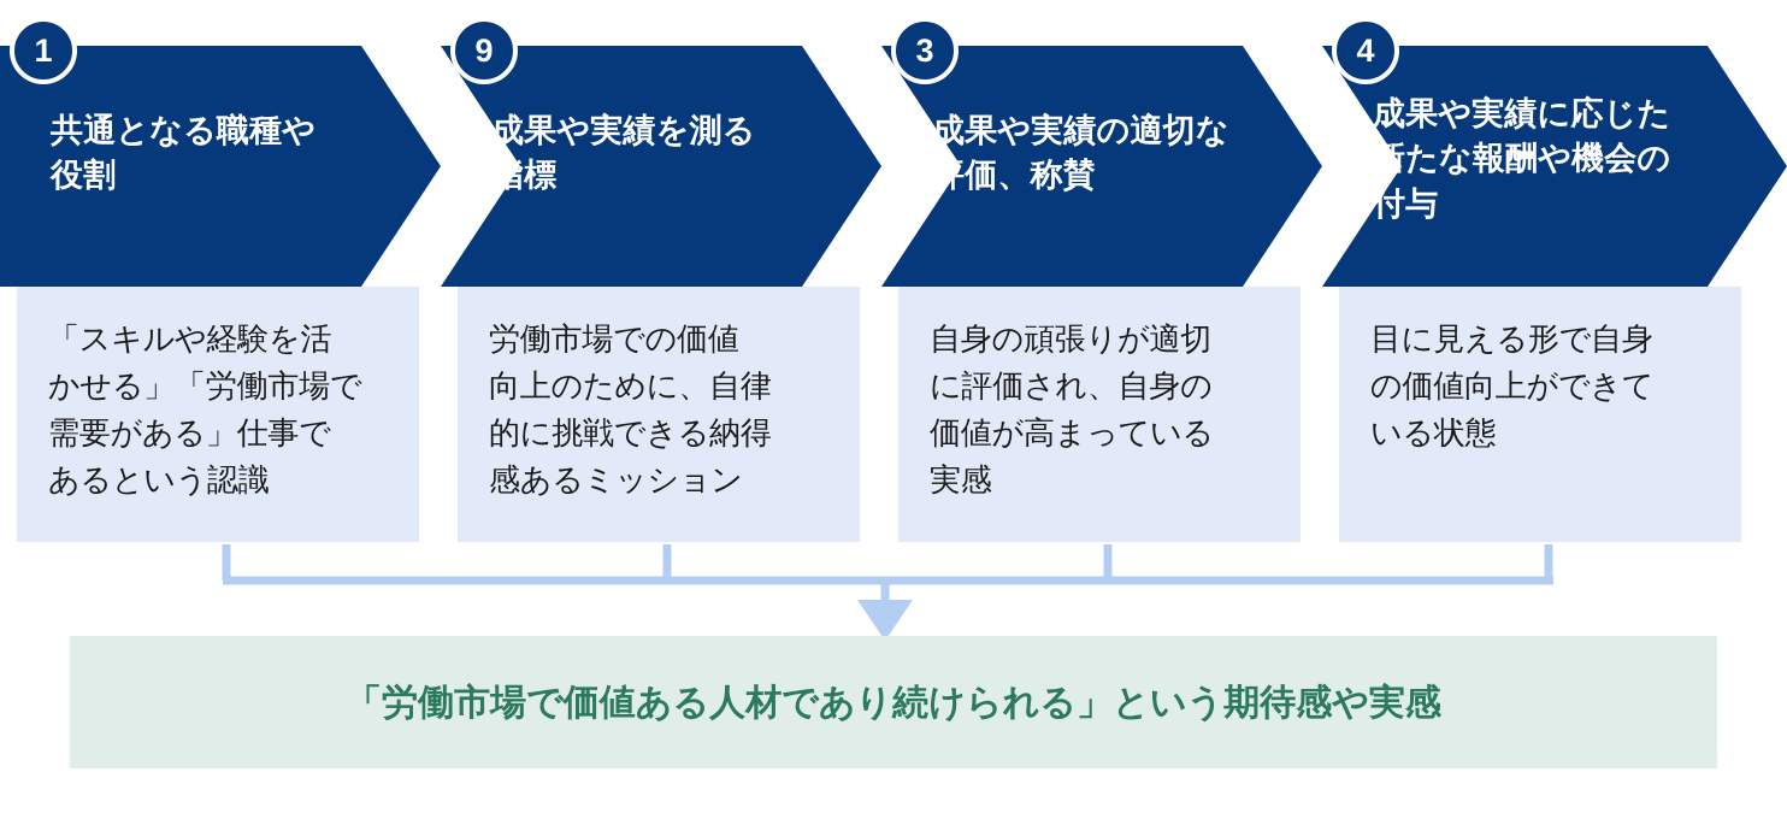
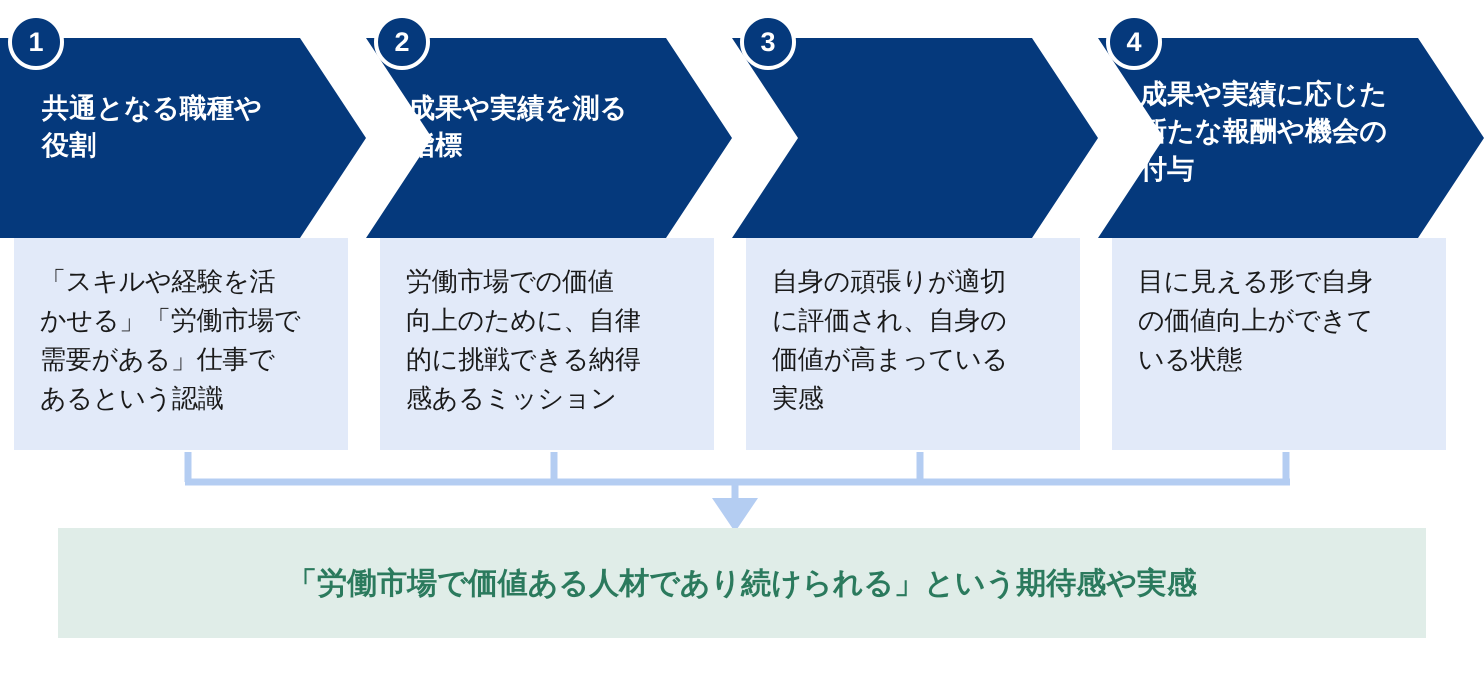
  共通となる職種や
  役割
  1
  「スキルや経験を活
  かせる」「労働市場で
  需要がある」仕事で
  あるという認識
  成果や実績を測る
  指標
- 9
+ 2
  労働市場での価値
  向上のために、自律
  的に挑戦できる納得
  感あるミッション
- 成果や実績の適切な
- 評価、称賛
  3
  自身の頑張りが適切
  に評価され、自身の
  価値が高まっている
  実感
  成果や実績に応じた
  新たな報酬や機会の
  付与
  4
  目に見える形で自身
  の価値向上ができて
  いる状態
  「労働市場で価値ある人材であり続けられる」という期待感や実感
